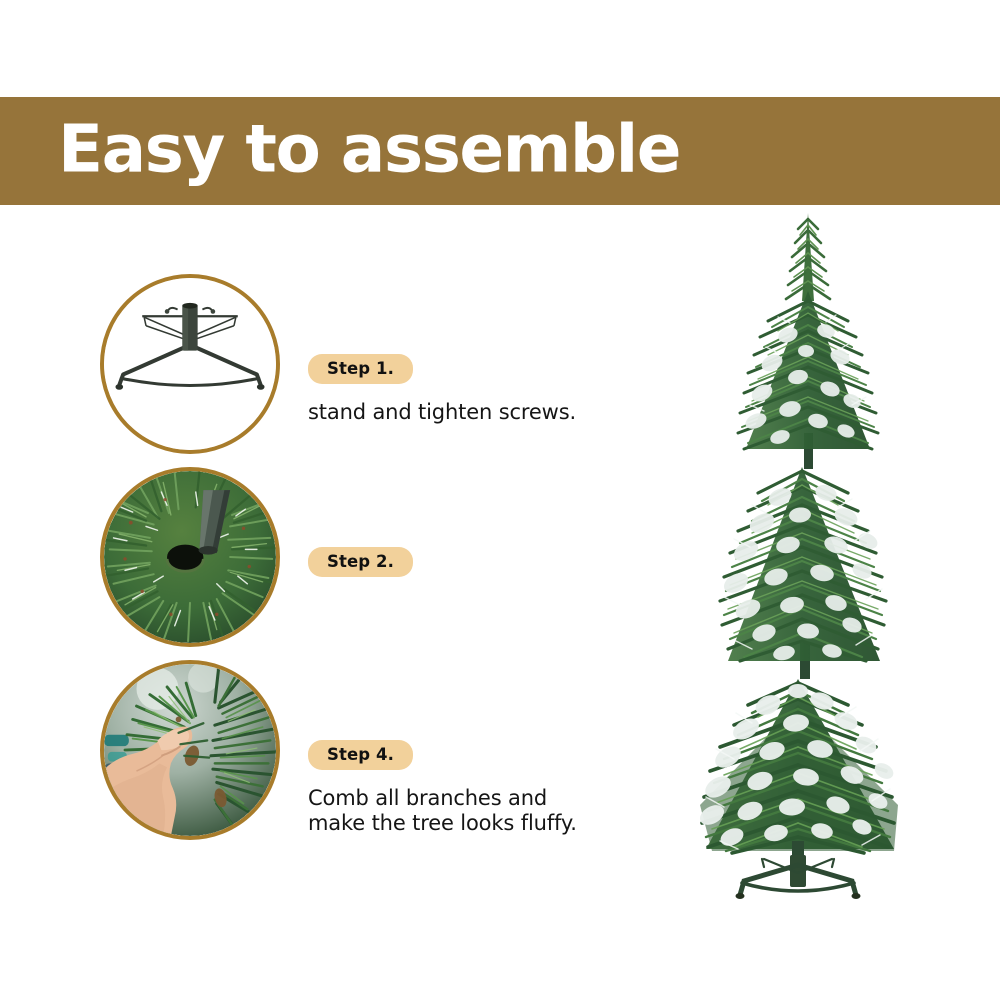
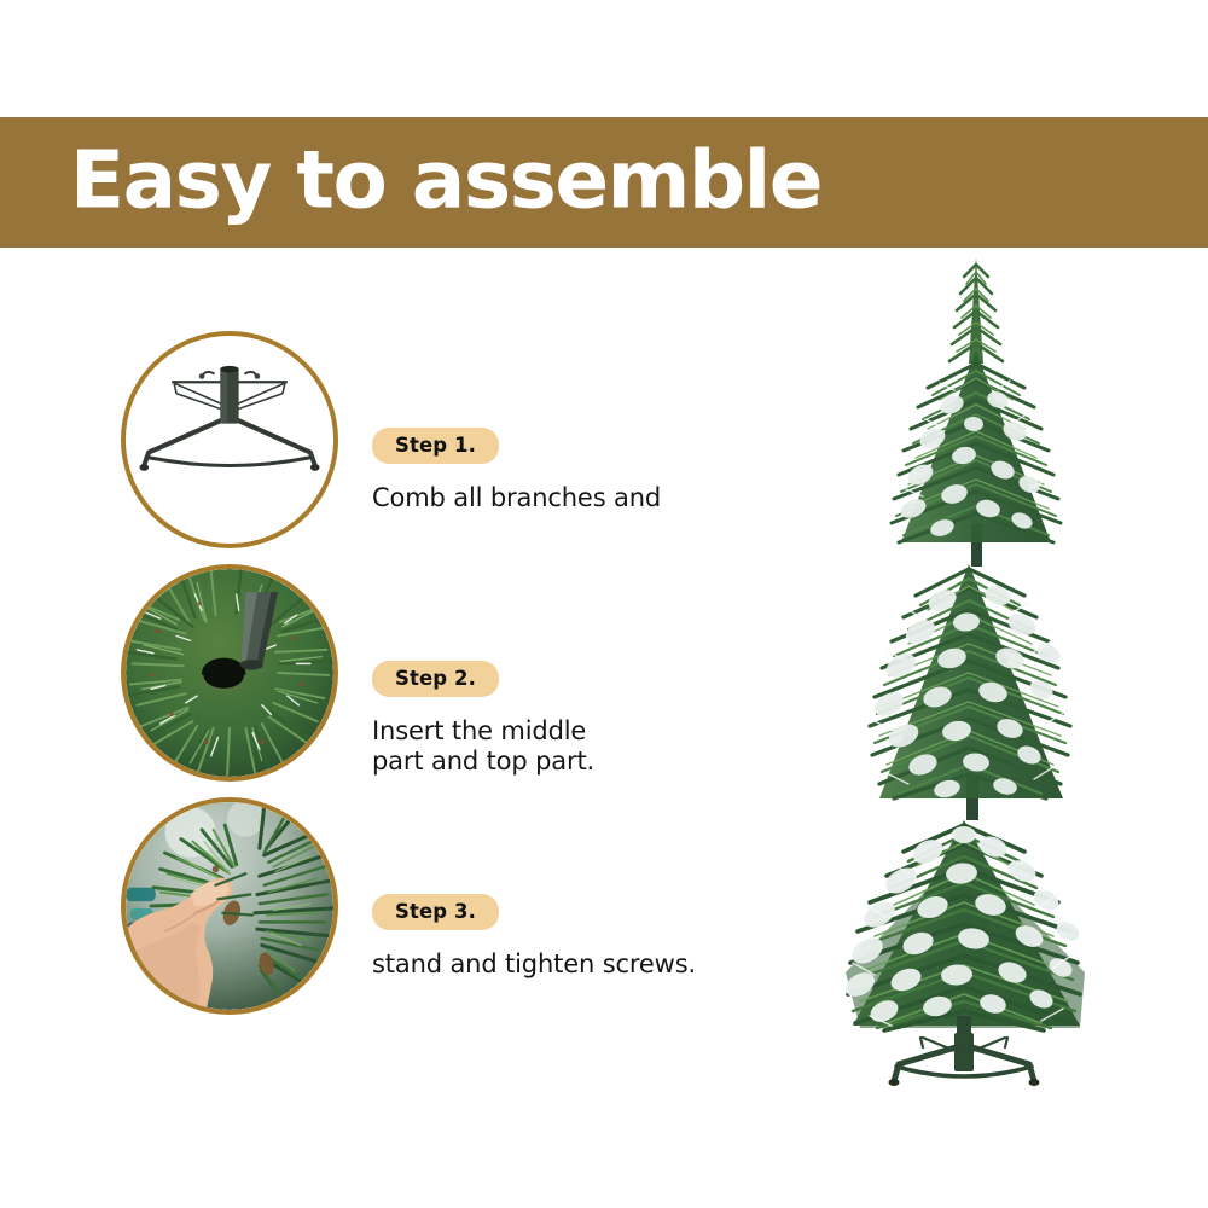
  Easy to assemble
  Step 1.
- stand and tighten screws.
+ Comb all branches and
  Step 2.
+ Insert the middle
+ part and top part.
- Step 4.
+ Step 3.
- Comb all branches and
+ stand and tighten screws.
- make the tree looks fluffy.
